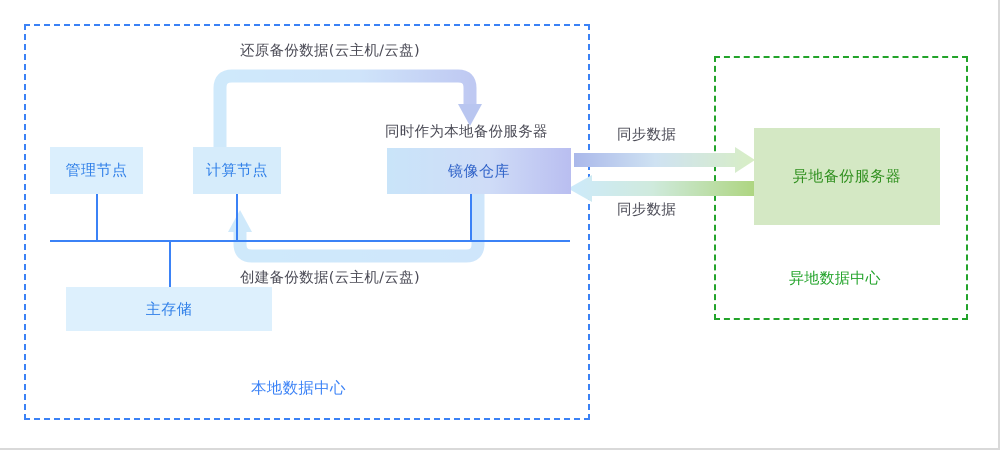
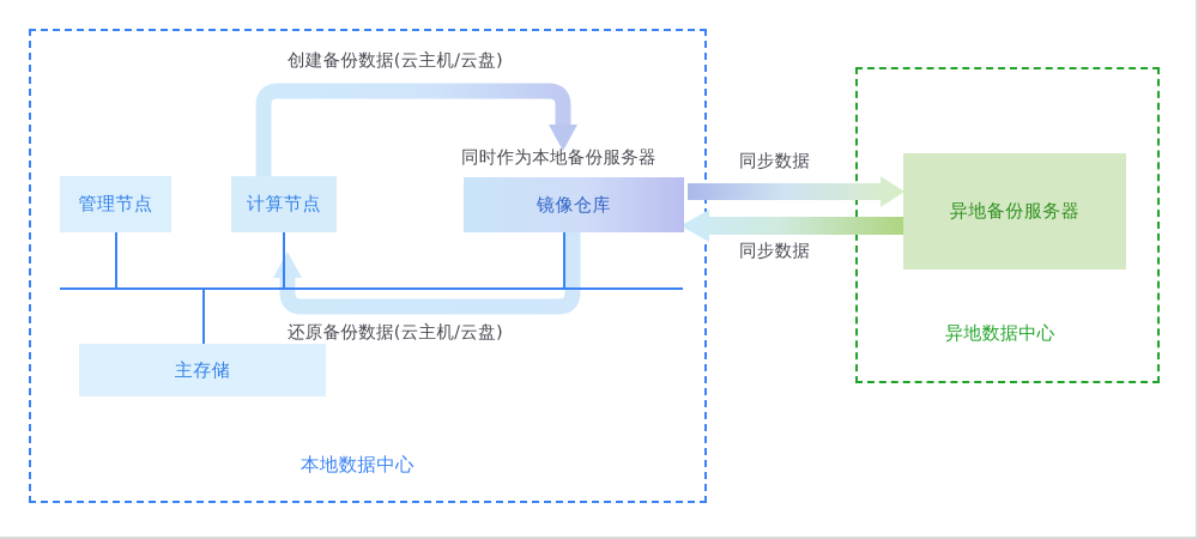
  管理节点
  计算节点
  镜像仓库
  主存储
  异地备份服务器
- 还原备份数据(云主机/云盘)
+ 创建备份数据(云主机/云盘)
  同时作为本地备份服务器
- 创建备份数据(云主机/云盘)
+ 还原备份数据(云主机/云盘)
  同步数据
  同步数据
  本地数据中心
  异地数据中心
